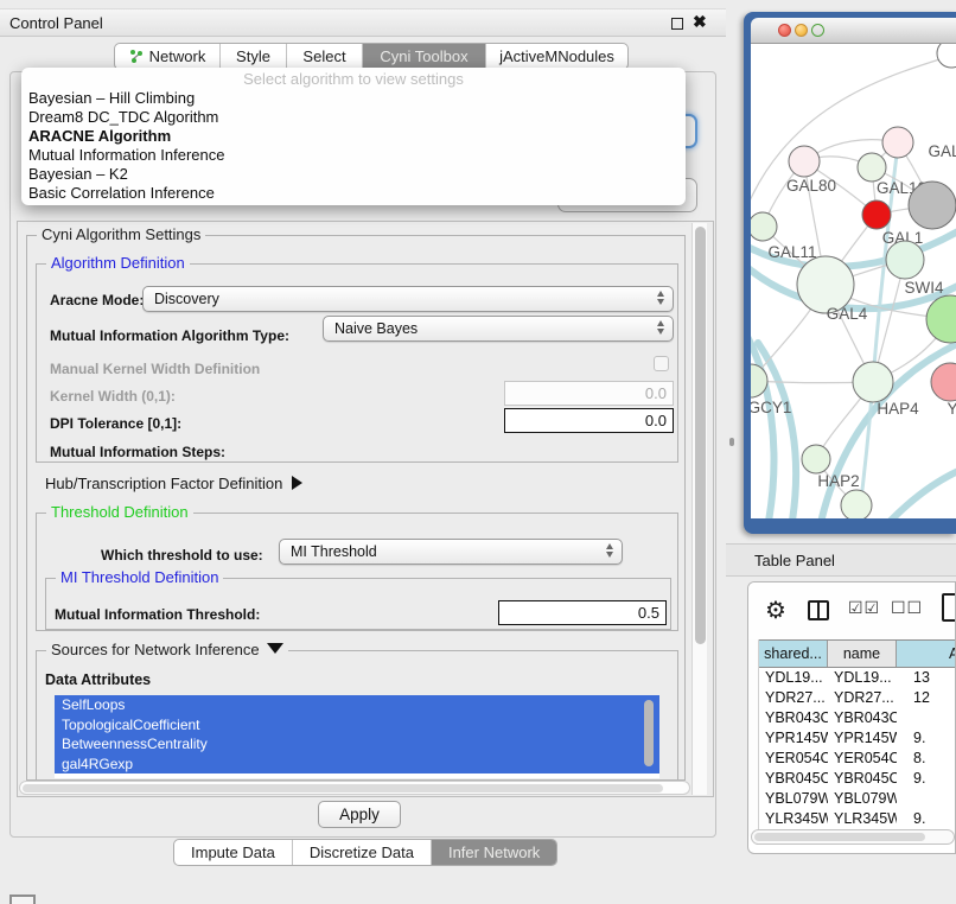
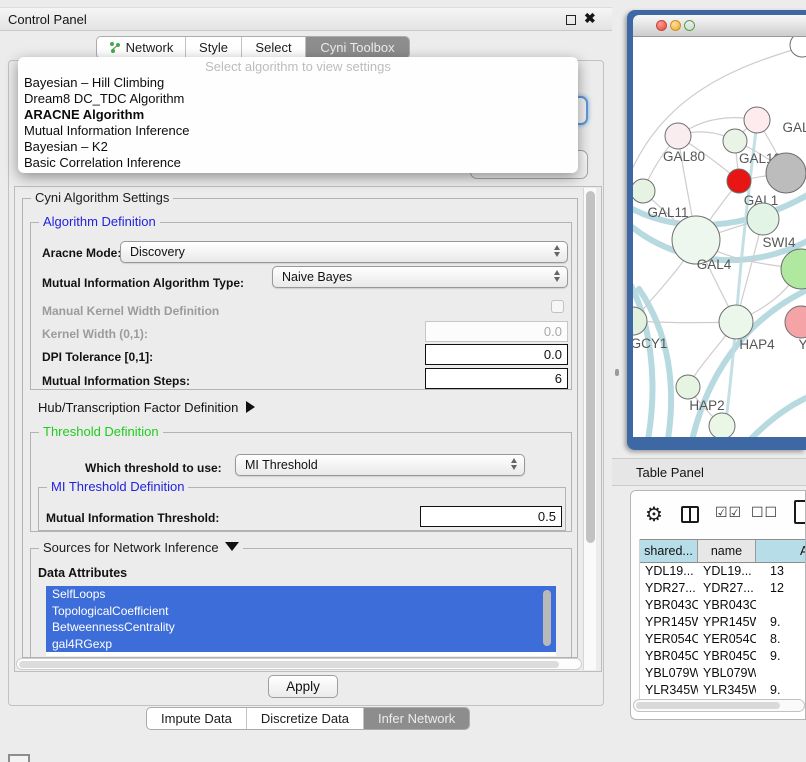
  Control Panel
  ✖
  Network
  Style
  Select
  Cyni Toolbox
- jActiveMNodules
  Select algorithm to view settings
  Bayesian – Hill Climbing
  Dream8 DC_TDC Algorithm
  ARACNE Algorithm
  Mutual Information Inference
  Bayesian – K2
  Basic Correlation Inference
  Cyni Algorithm Settings
  Algorithm Definition
  Aracne Mode
  Discovery
  Mutual Information Algorithm Type:
  Naive Bayes
  Manual Kernel Width Definition
  Kernel Width (0,1):
  0.0
  DPI Tolerance [0,1]:
  0.0
  Mutual Information Steps:
+ 6
  Hub/Transcription Factor Definition
  Threshold Definition
  Which threshold to use:
  MI Threshold
  MI Threshold Definition
  Mutual Information Threshold:
  0.5
  Sources for Network Inference
  Data Attributes
  SelfLoops
  TopologicalCoefficient
  BetweennessCentrality
  gal4RGexp
  Apply
  Impute Data
  Discretize Data
  Infer Network
  GAL80
  GAL1
  GAL1
  GAL11
  SWI4
  GAL4
  GCY1
  HAP4
  Y
  HAP2
  Table Panel
  ⚙
  ☑☑
  ☐☐
  shared...
  name
  A
  YDL19...
  YDL19...
  13
  YDR27...
  YDR27...
  12
  YBR043C
  YBR043C
  YPR145W
  YPR145W
  9.
  YER054C
  YER054C
  8.
  YBR045C
  YBR045C
  9.
  YBL079W
  YBL079W
  YLR345W
  YLR345W
  9.
